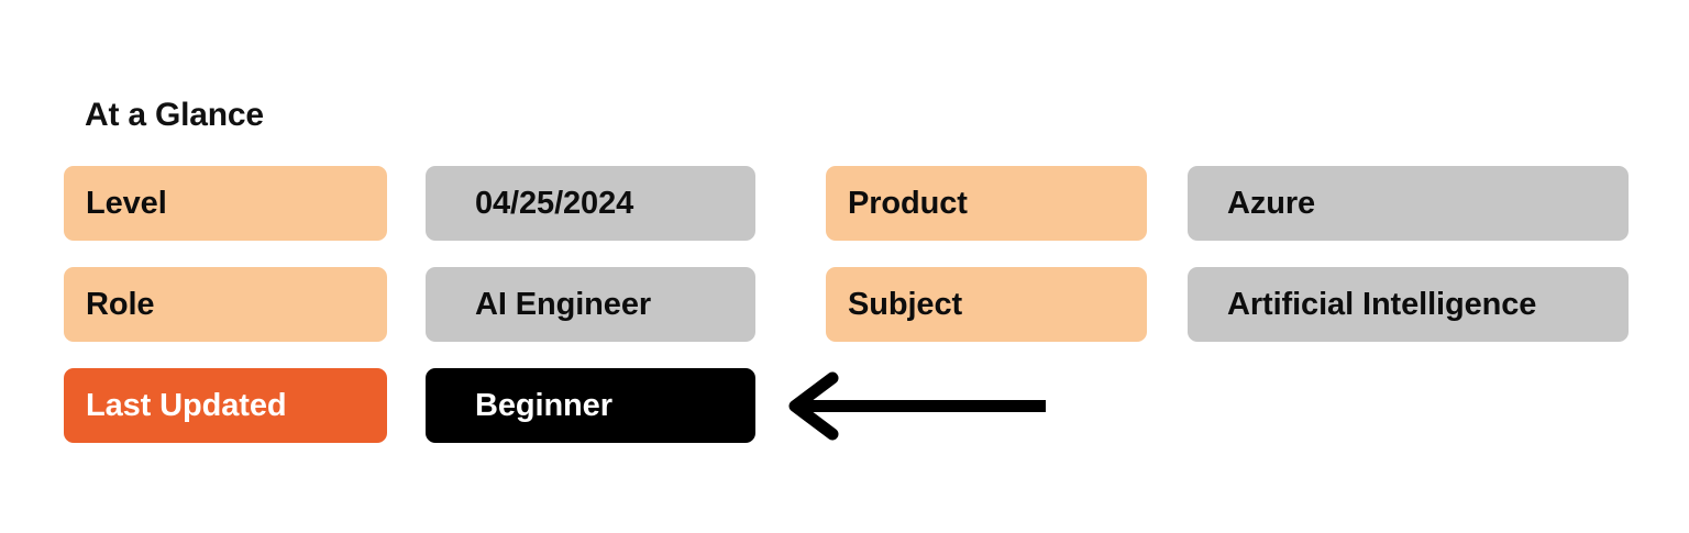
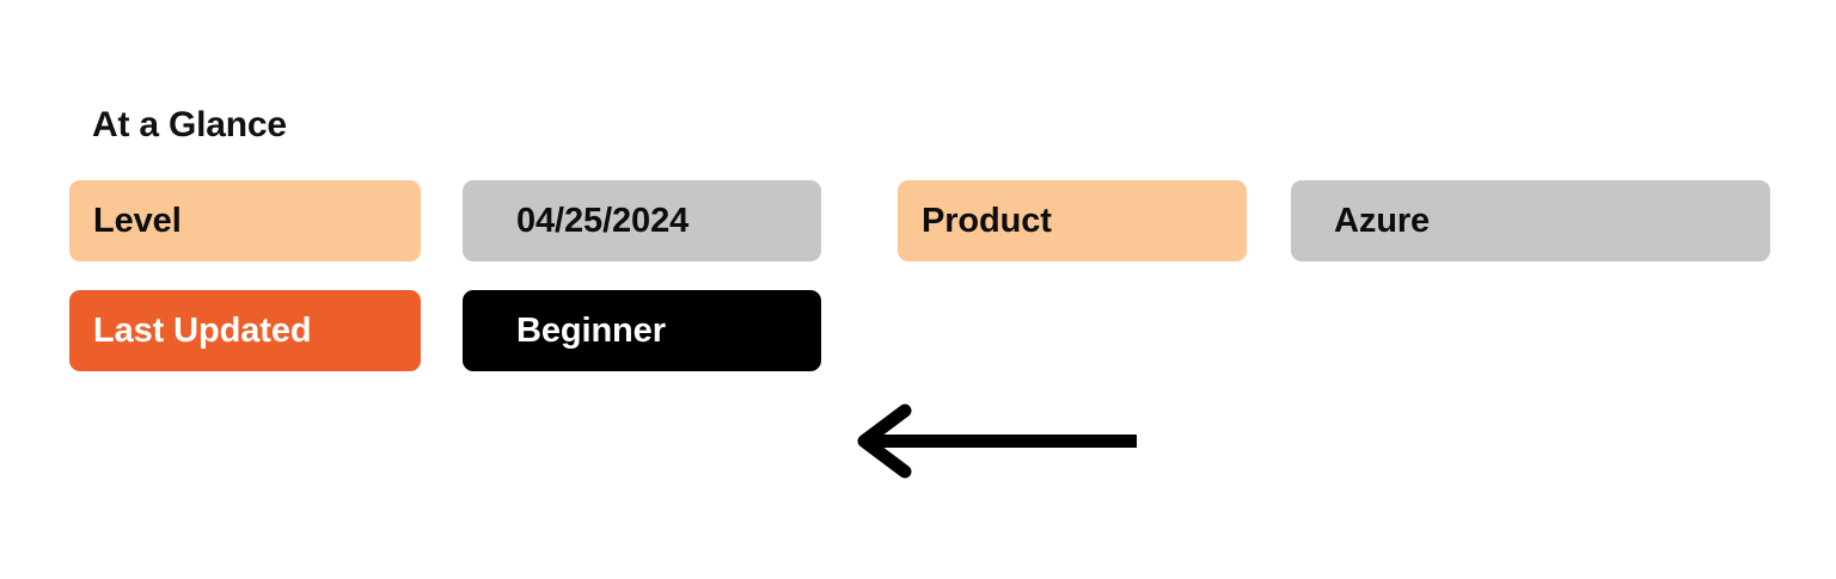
  At a Glance
  Level
  04/25/2024
  Product
  Azure
- Role
- AI Engineer
- Subject
- Artificial Intelligence
  Last Updated
  Beginner
